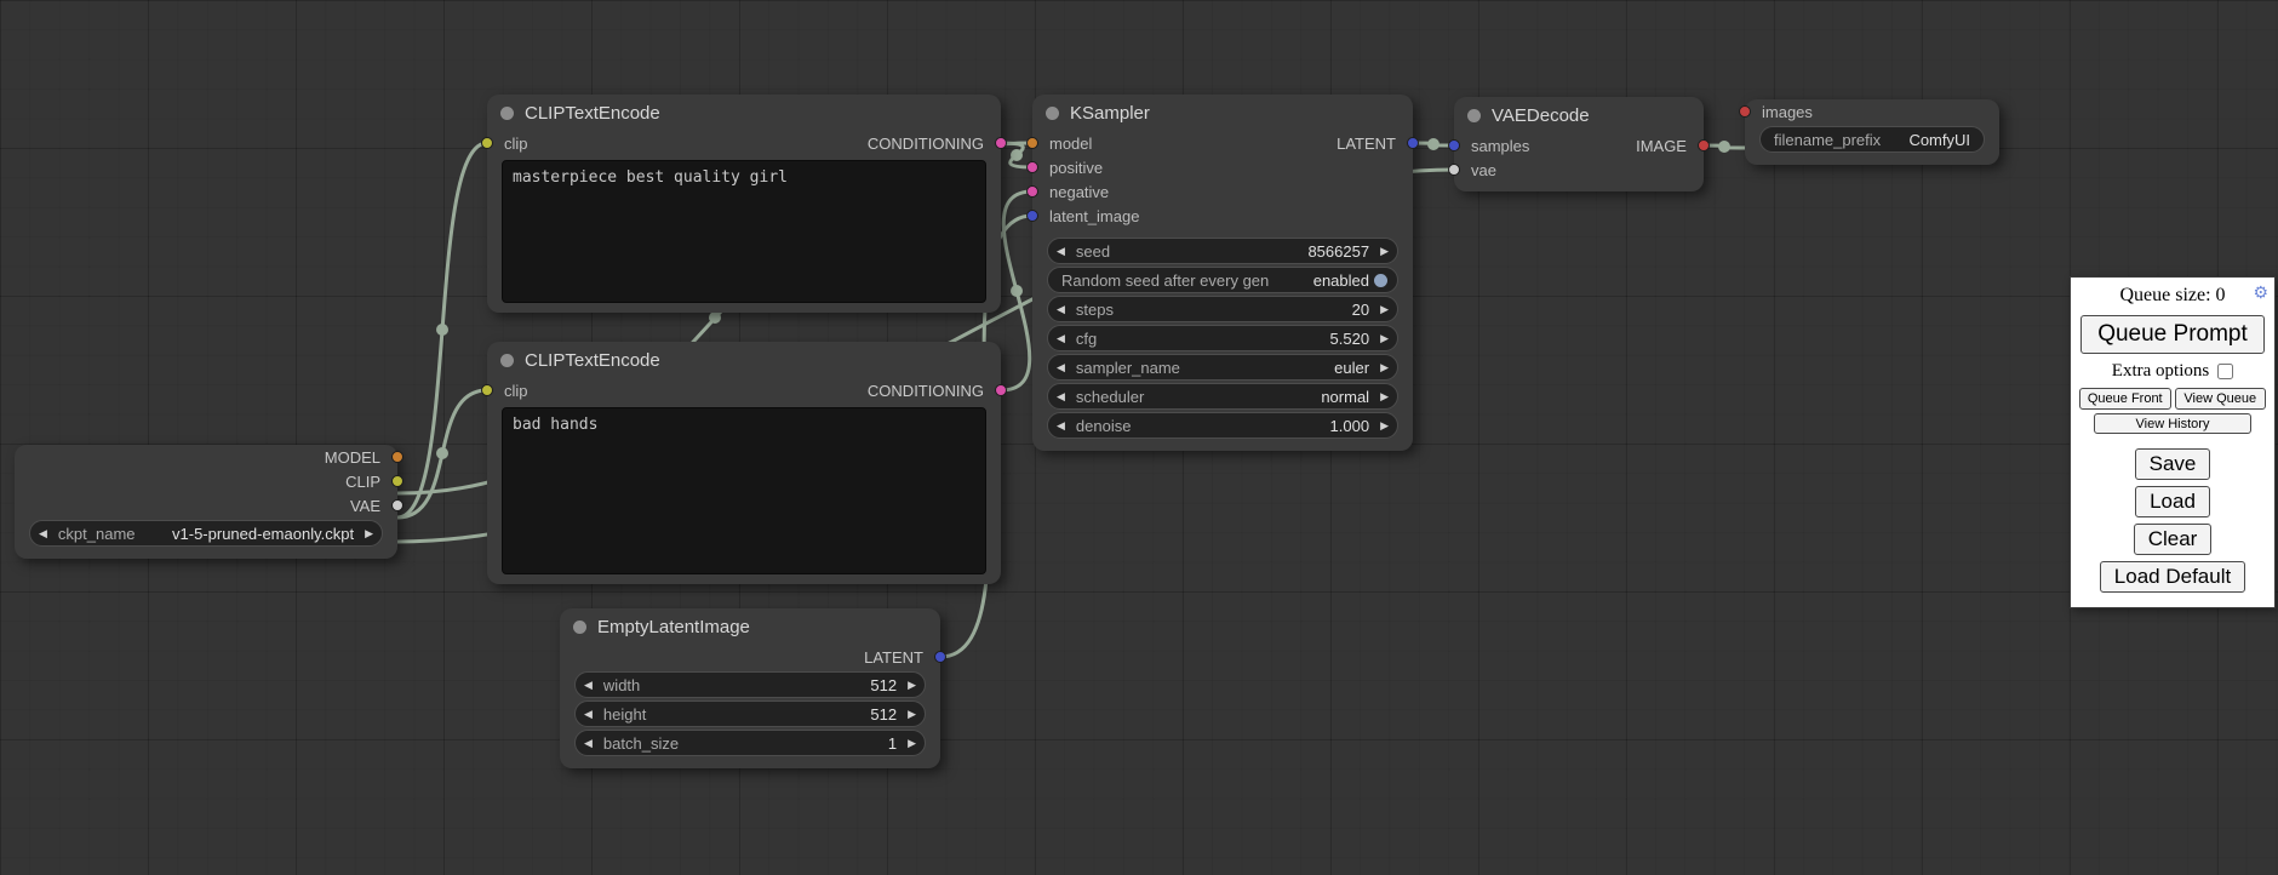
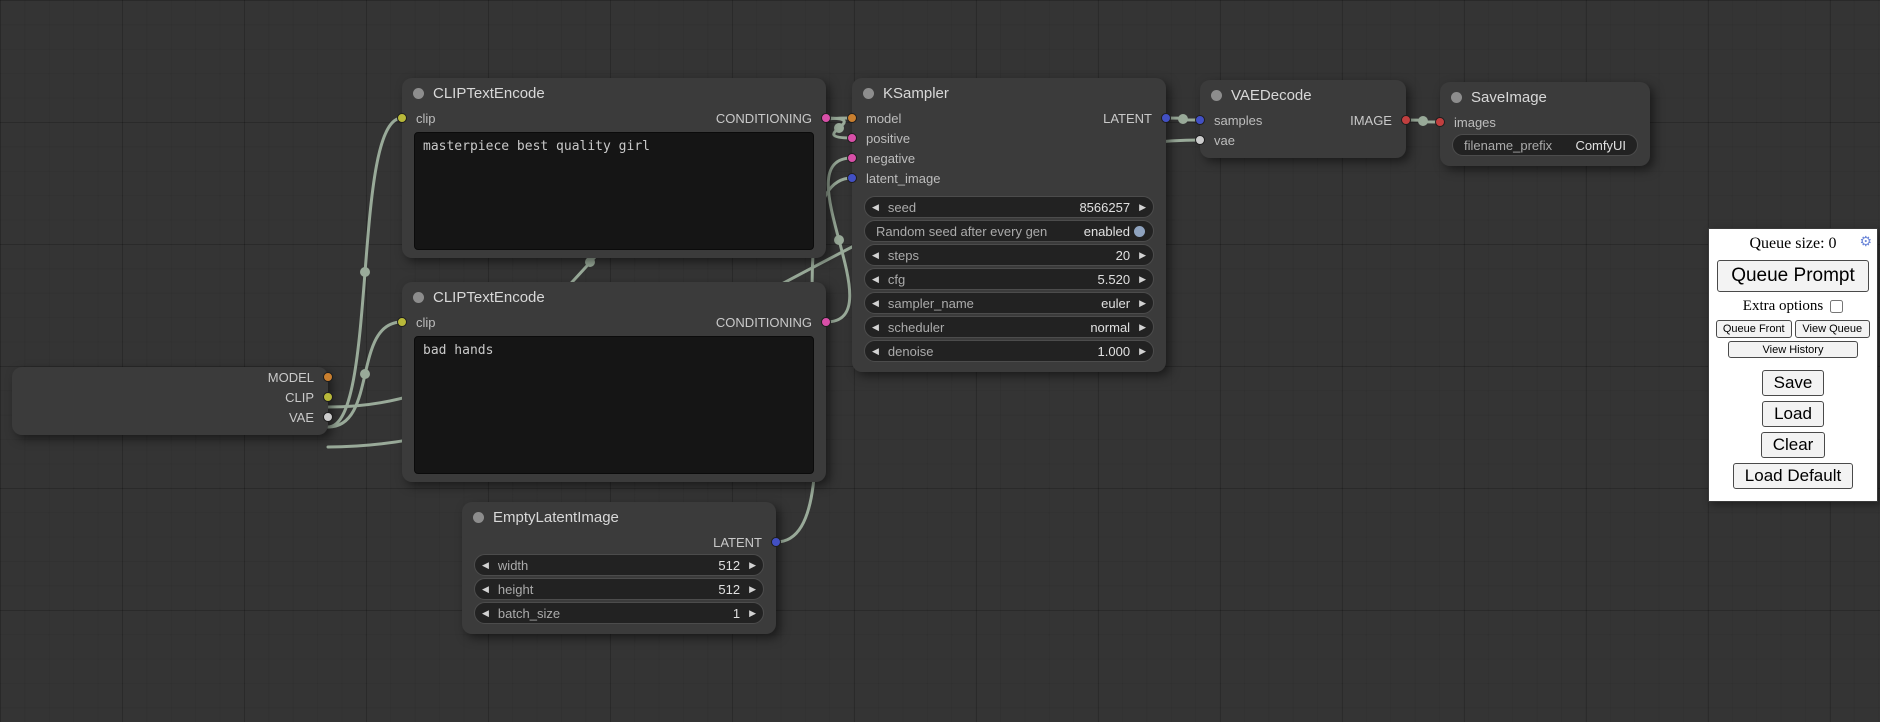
  MODEL
  CLIP
  VAE
- ckpt_name
- v1-5-pruned-emaonly.ckpt
  CLIPTextEncode
  clip
  CONDITIONING
  masterpiece best quality girl
  CLIPTextEncode
  clip
  CONDITIONING
  bad hands
  KSampler
  model
  LATENT
  positive
  negative
  latent_image
  seed
  8566257
  Random seed after every gen
  enabled
  steps
  20
  cfg
  5.520
  sampler_name
  euler
  scheduler
  normal
  denoise
  1.000
  VAEDecode
  samples
  IMAGE
  vae
+ SaveImage
  images
  filename_prefix
  ComfyUI
  EmptyLatentImage
  LATENT
  width
  512
  height
  512
  batch_size
  1
  Queue size: 0
  Queue Prompt
  Extra options
  Queue Front
  View Queue
  View History
  Save
  Load
  Clear
  Load Default
